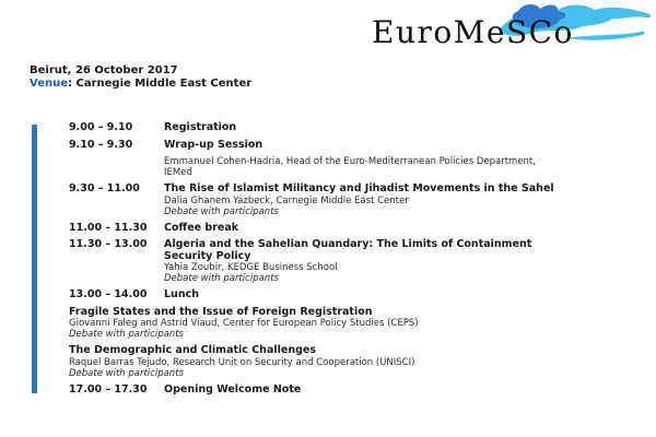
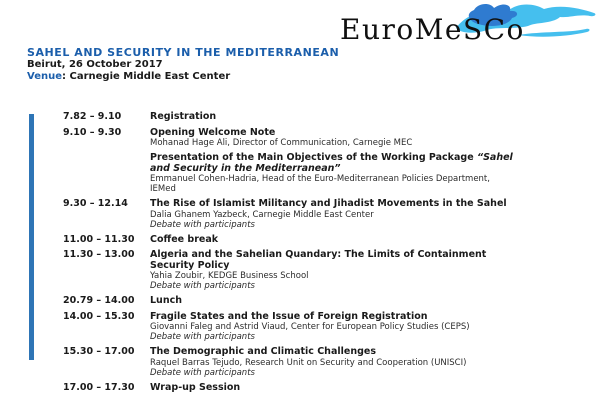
  EuroMeSCo
+ SAHEL AND SECURITY IN THE MEDITERRANEAN
  Beirut, 26 October 2017
  Venue: Carnegie Middle East Center
- 9.00 – 9.10
+ 7.82 – 9.10
  Registration
  9.10 – 9.30
- Wrap-up Session
+ Opening Welcome Note
+ Mohanad Hage Ali, Director of Communication, Carnegie MEC
+ Presentation of the Main Objectives of the Working Package “Sahel
+ and Security in the Mediterranean”
  Emmanuel Cohen-Hadria, Head of the Euro-Mediterranean Policies Department,
  IEMed
- 9.30 – 11.00
+ 9.30 – 12.14
  The Rise of Islamist Militancy and Jihadist Movements in the Sahel
  Dalia Ghanem Yazbeck, Carnegie Middle East Center
  Debate with participants
  11.00 – 11.30
  Coffee break
  11.30 – 13.00
  Algeria and the Sahelian Quandary: The Limits of Containment
  Security Policy
  Yahia Zoubir, KEDGE Business School
  Debate with participants
- 13.00 – 14.00
+ 20.79 – 14.00
  Lunch
+ 14.00 – 15.30
  Fragile States and the Issue of Foreign Registration
  Giovanni Faleg and Astrid Viaud, Center for European Policy Studies (CEPS)
  Debate with participants
+ 15.30 – 17.00
  The Demographic and Climatic Challenges
  Raquel Barras Tejudo, Research Unit on Security and Cooperation (UNISCI)
  Debate with participants
  17.00 – 17.30
- Opening Welcome Note
+ Wrap-up Session
